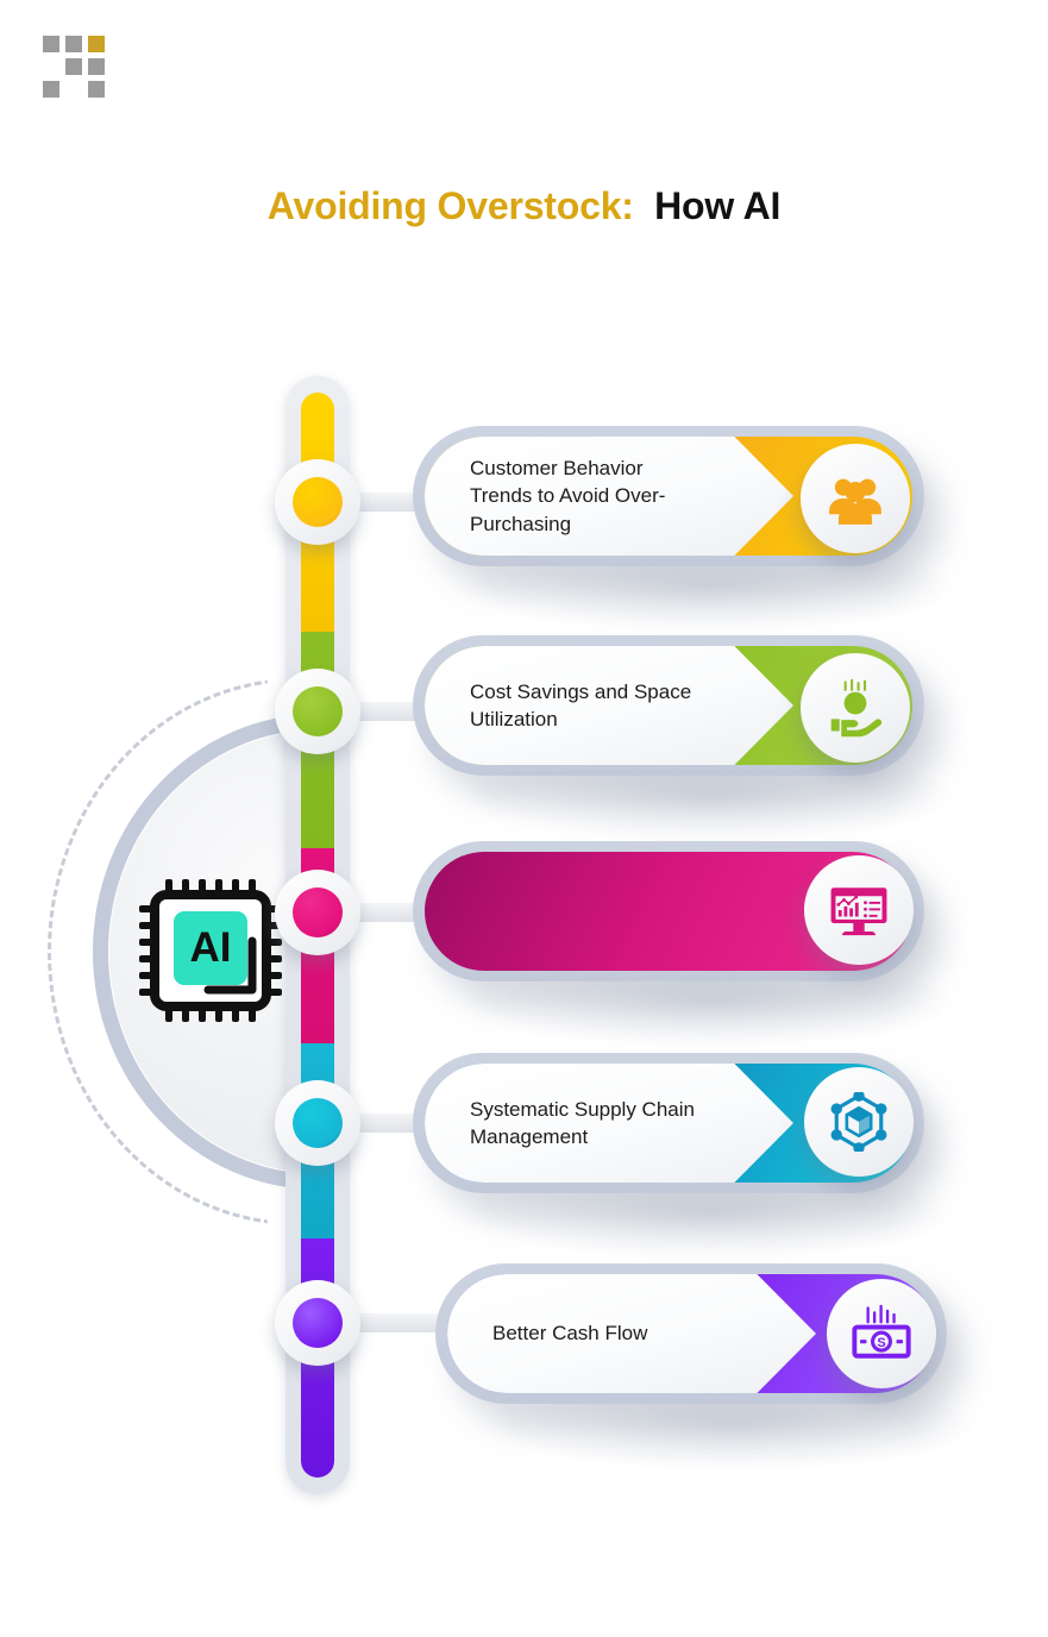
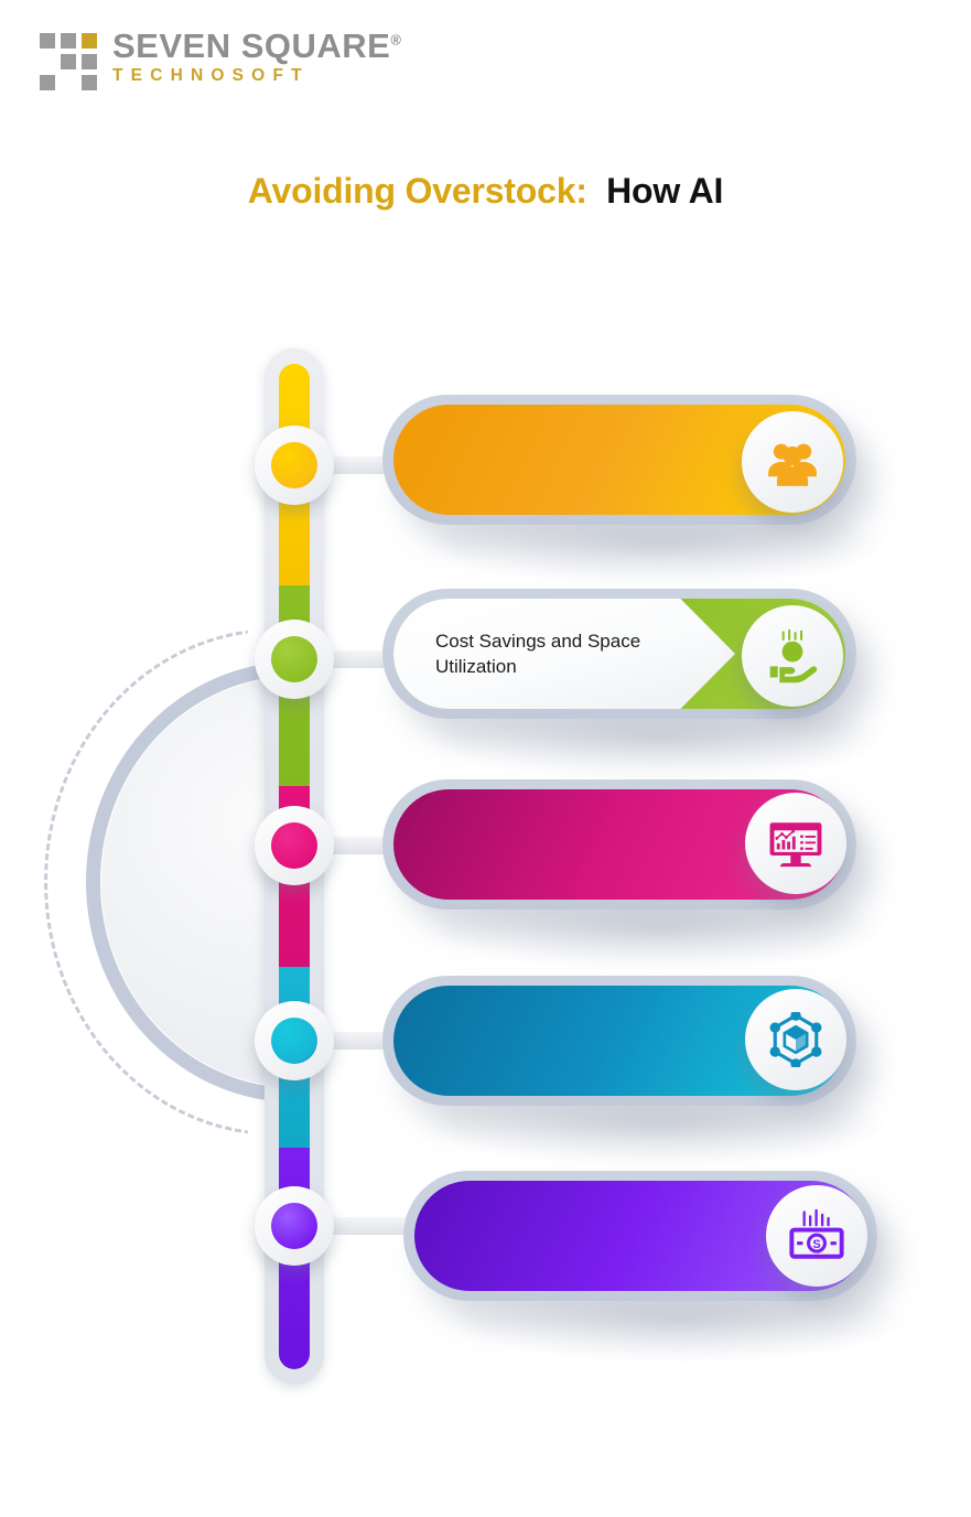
+ SEVEN SQUARE®
+ TECHNOSOFT
  Avoiding Overstock: How AI
- AI
- Customer Behavior Trends to Avoid Over-Purchasing
  Cost Savings and Space Utilization
- Systematic Supply Chain Management
- Better Cash Flow
